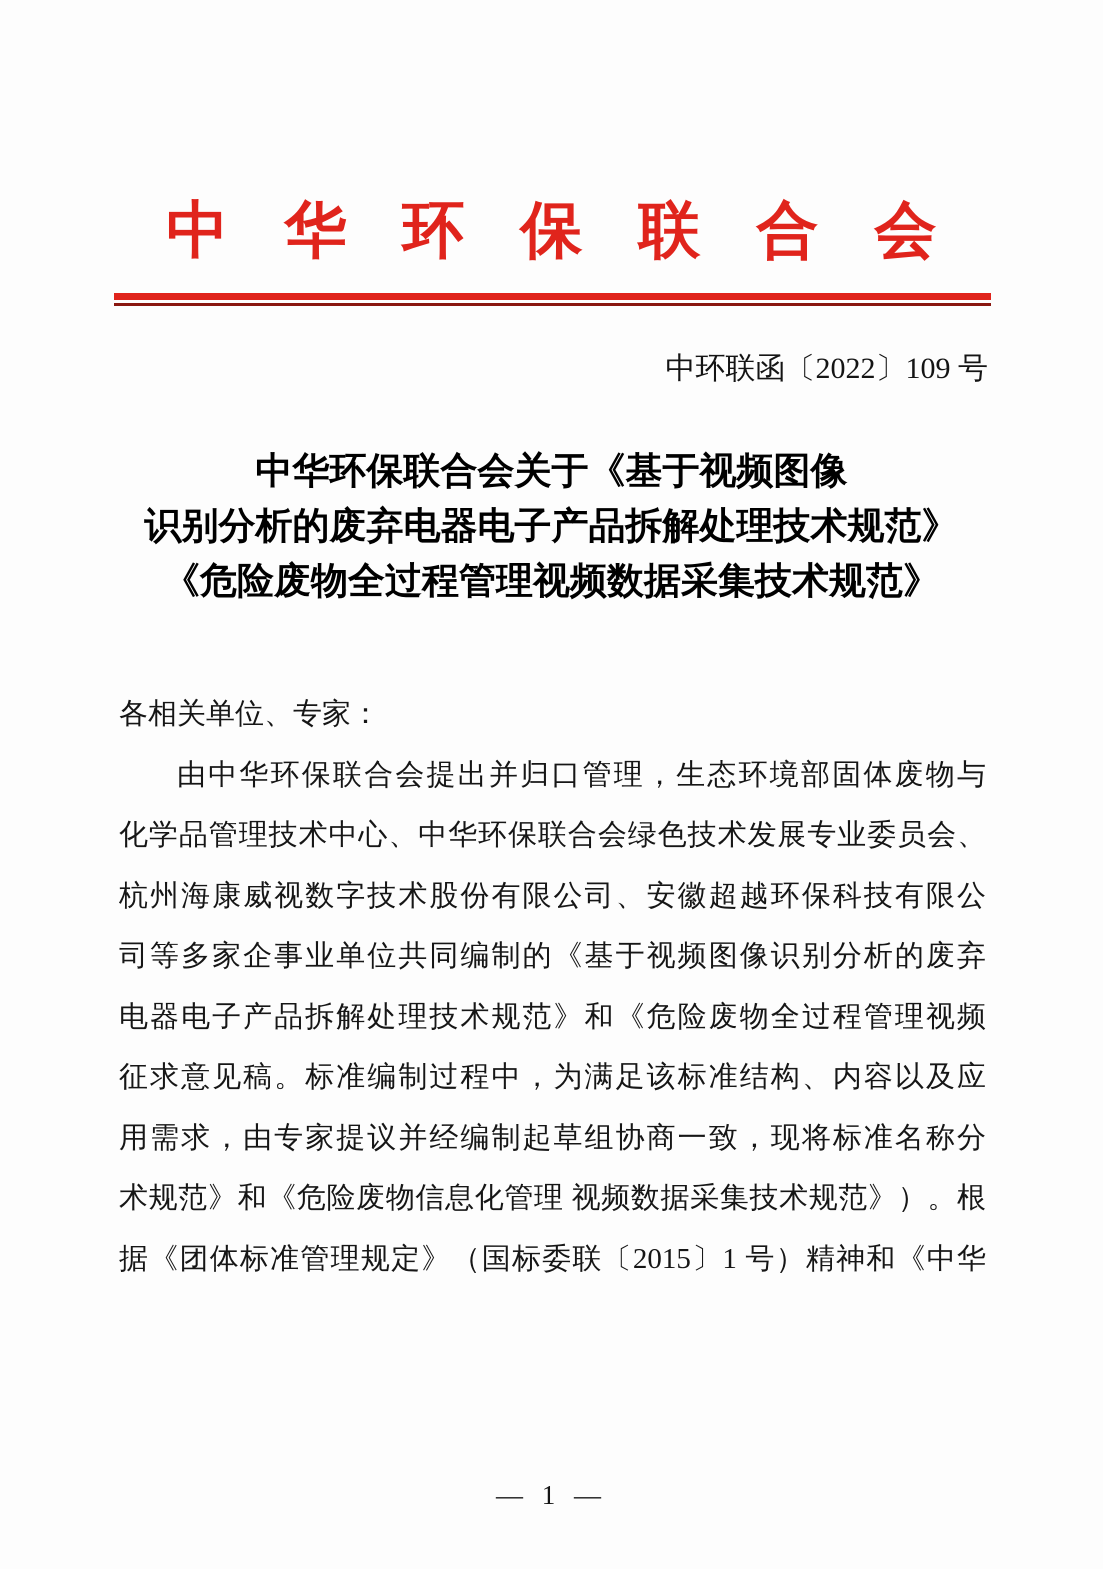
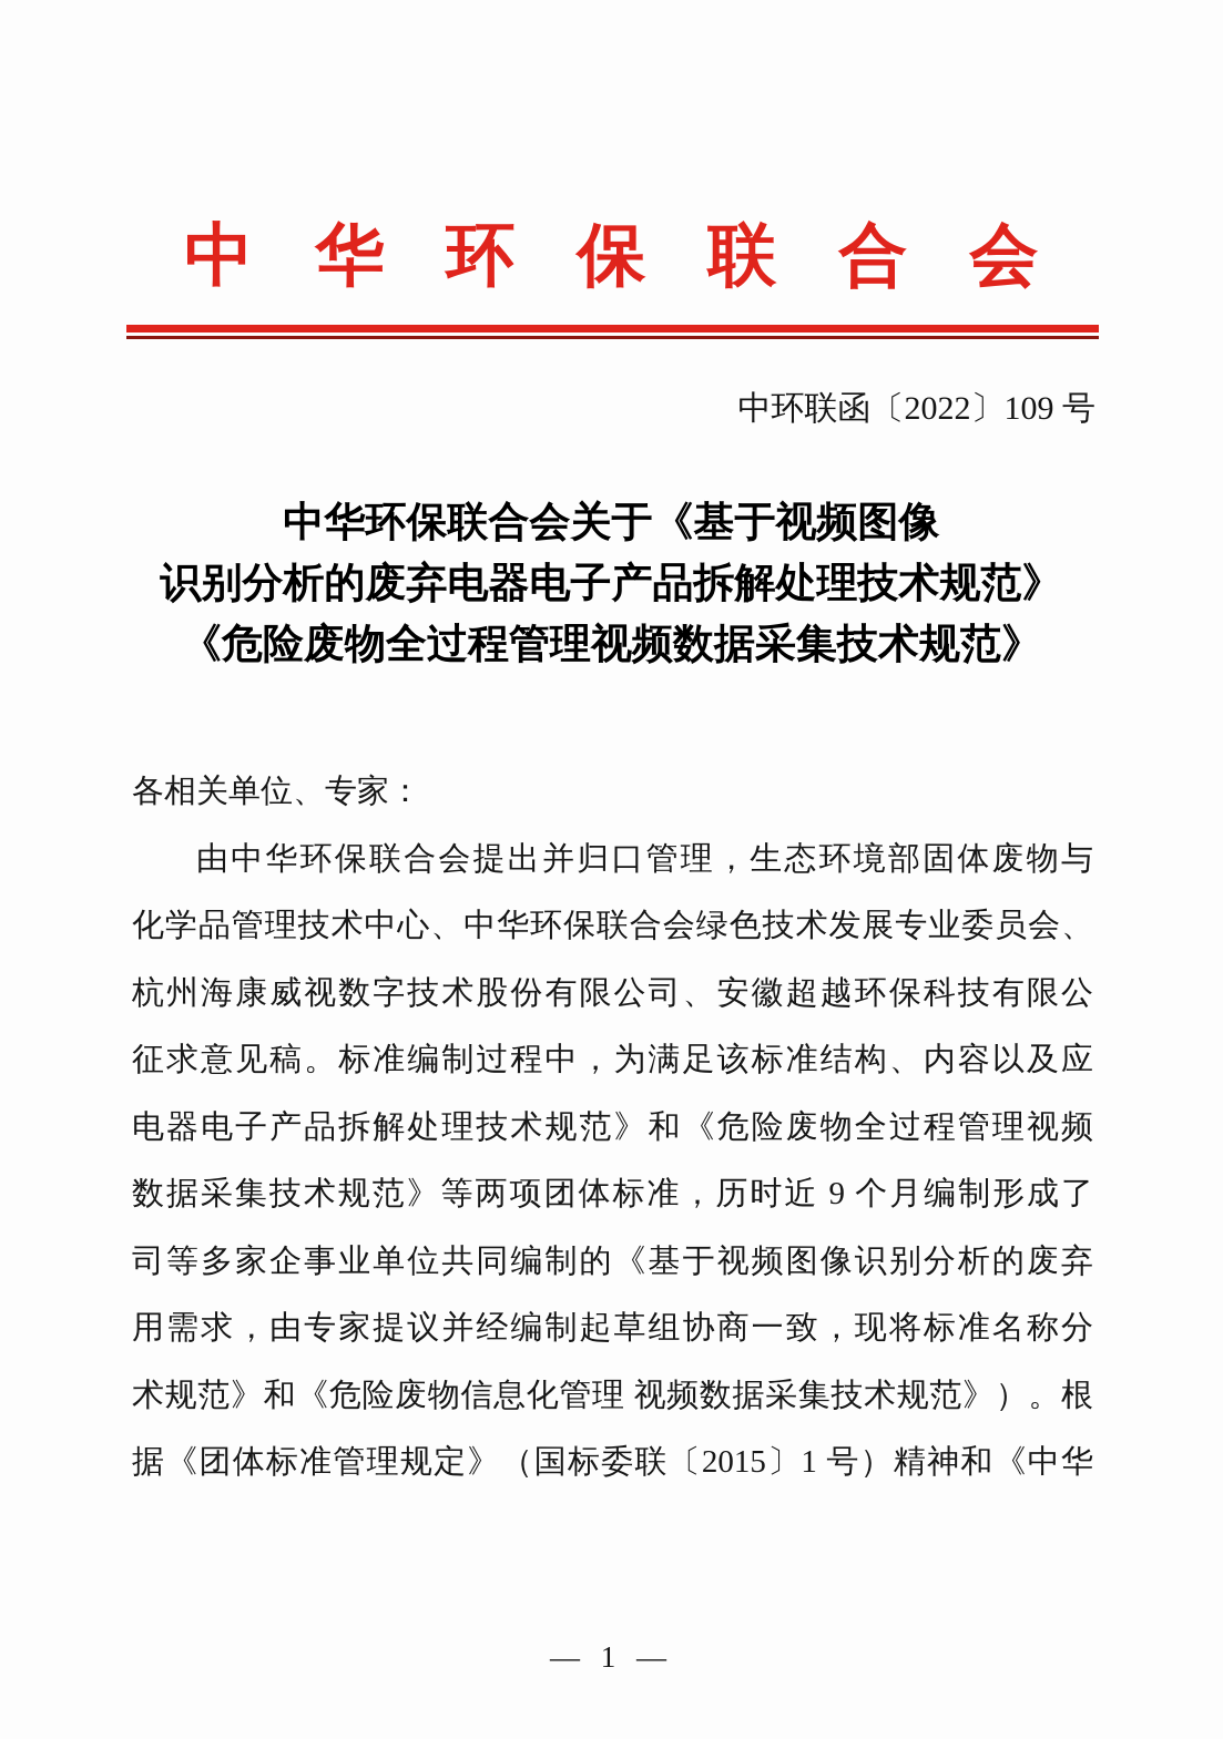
  中华环保联合会
  中环联函〔2022〕109 号
  中华环保联合会关于《基于视频图像
  识别分析的废弃电器电子产品拆解处理技术规范》
  《危险废物全过程管理视频数据采集技术规范》
  各相关单位、专家：
  由中华环保联合会提出并归口管理，生态环境部固体废物与
  化学品管理技术中心、中华环保联合会绿色技术发展专业委员会、
  杭州海康威视数字技术股份有限公司、安徽超越环保科技有限公
- 司等多家企事业单位共同编制的《基于视频图像识别分析的废弃
+ 征求意见稿。标准编制过程中，为满足该标准结构、内容以及应
  电器电子产品拆解处理技术规范》和《危险废物全过程管理视频
+ 数据采集技术规范》等两项团体标准，历时近 9 个月编制形成了
- 征求意见稿。标准编制过程中，为满足该标准结构、内容以及应
+ 司等多家企事业单位共同编制的《基于视频图像识别分析的废弃
  用需求，由专家提议并经编制起草组协商一致，现将标准名称分
  术规范》和《危险废物信息化管理 视频数据采集技术规范》）。根
  据《团体标准管理规定》（国标委联〔2015〕1 号）精神和《中华
  — 1 —
